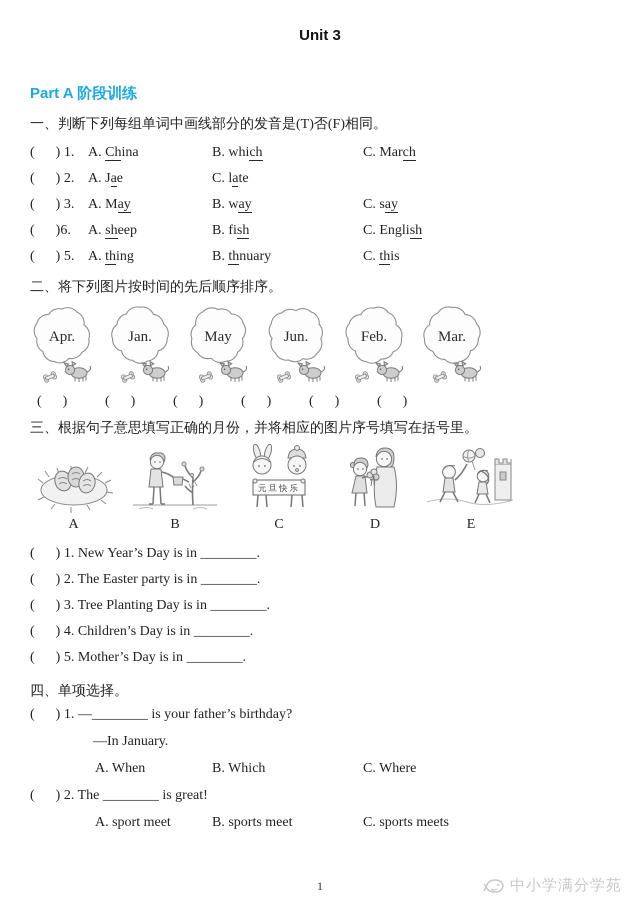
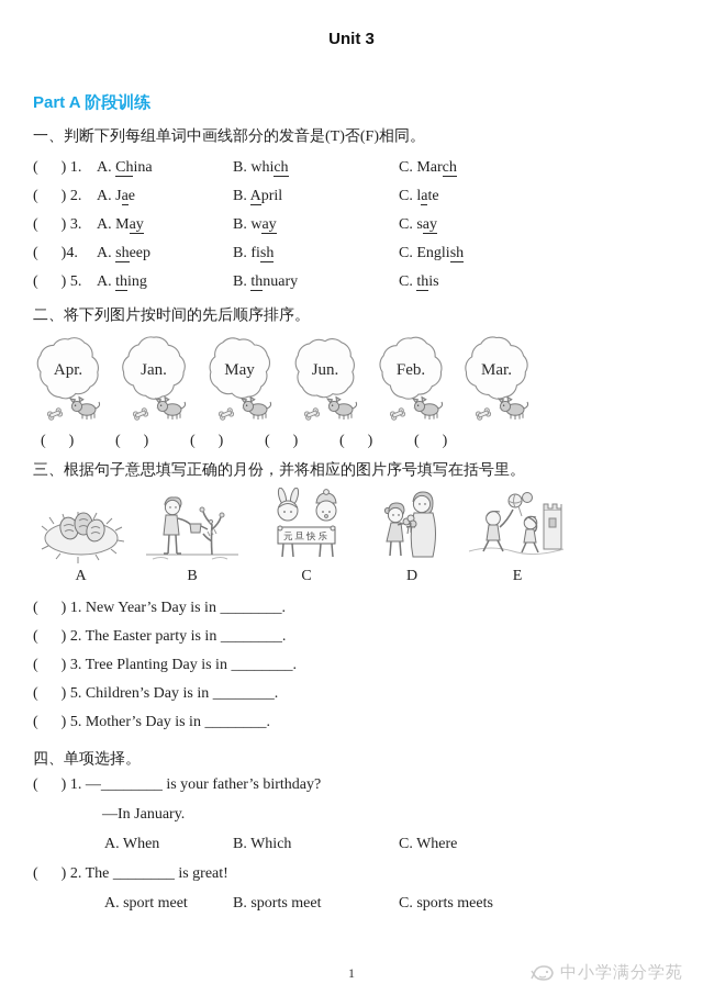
  Unit 3
  Part A 阶段训练
  一、判断下列每组单词中画线部分的发音是(T)否(F)相同。
  ( ) 1.
  A. China
  B. which
  C. March
  ( ) 2.
  A. Jae
+ B. April
  C. late
  ( ) 3.
  A. May
  B. way
  C. say
- ( )6.
+ ( )4.
  A. sheep
  B. fish
  C. English
  ( ) 5.
  A. thing
  B. thnuary
  C. this
  二、将下列图片按时间的先后顺序排序。
  Apr.
  Jan.
  May
  Jun.
  Feb.
  Mar.
  ( )
  ( )
  ( )
  ( )
  ( )
  ( )
  三、根据句子意思填写正确的月份，并将相应的图片序号填写在括号里。
  A
  B
  元旦快乐
  C
  D
  E
  ( ) 1. New Year’s Day is in ________.
  ( ) 2. The Easter party is in ________.
  ( ) 3. Tree Planting Day is in ________.
- ( ) 4. Children’s Day is in ________.
+ ( ) 5. Children’s Day is in ________.
  ( ) 5. Mother’s Day is in ________.
  四、单项选择。
  ( ) 1. —________ is your father’s birthday?
  —In January.
  A. When
  B. Which
  C. Where
  ( ) 2. The ________ is great!
  A. sport meet
  B. sports meet
  C. sports meets
  1
  中小学满分学苑
